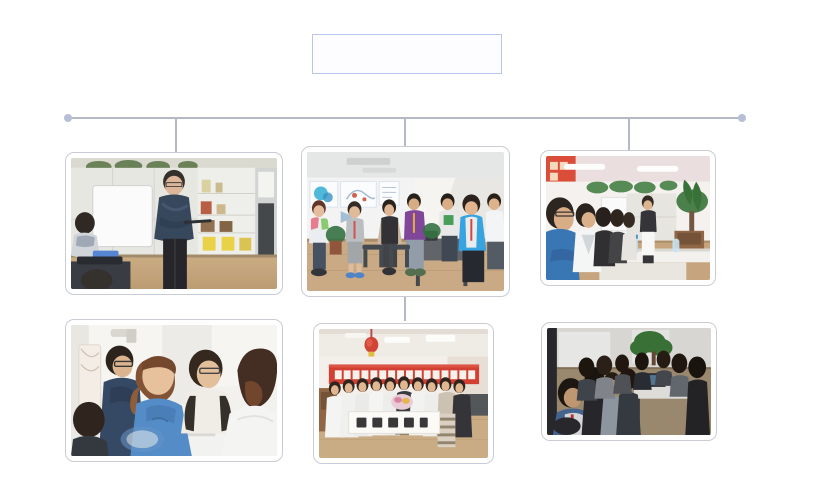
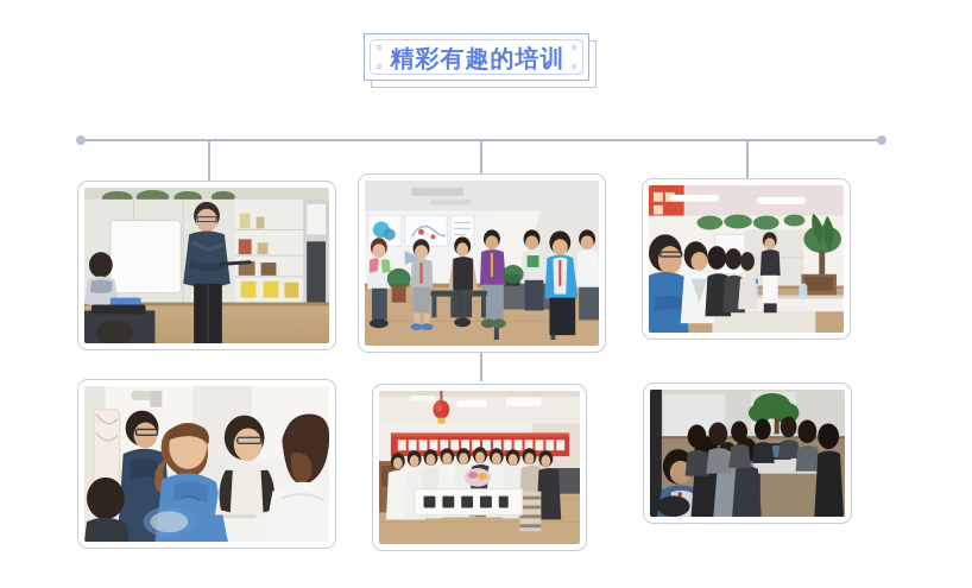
+ 精彩有趣的培训
